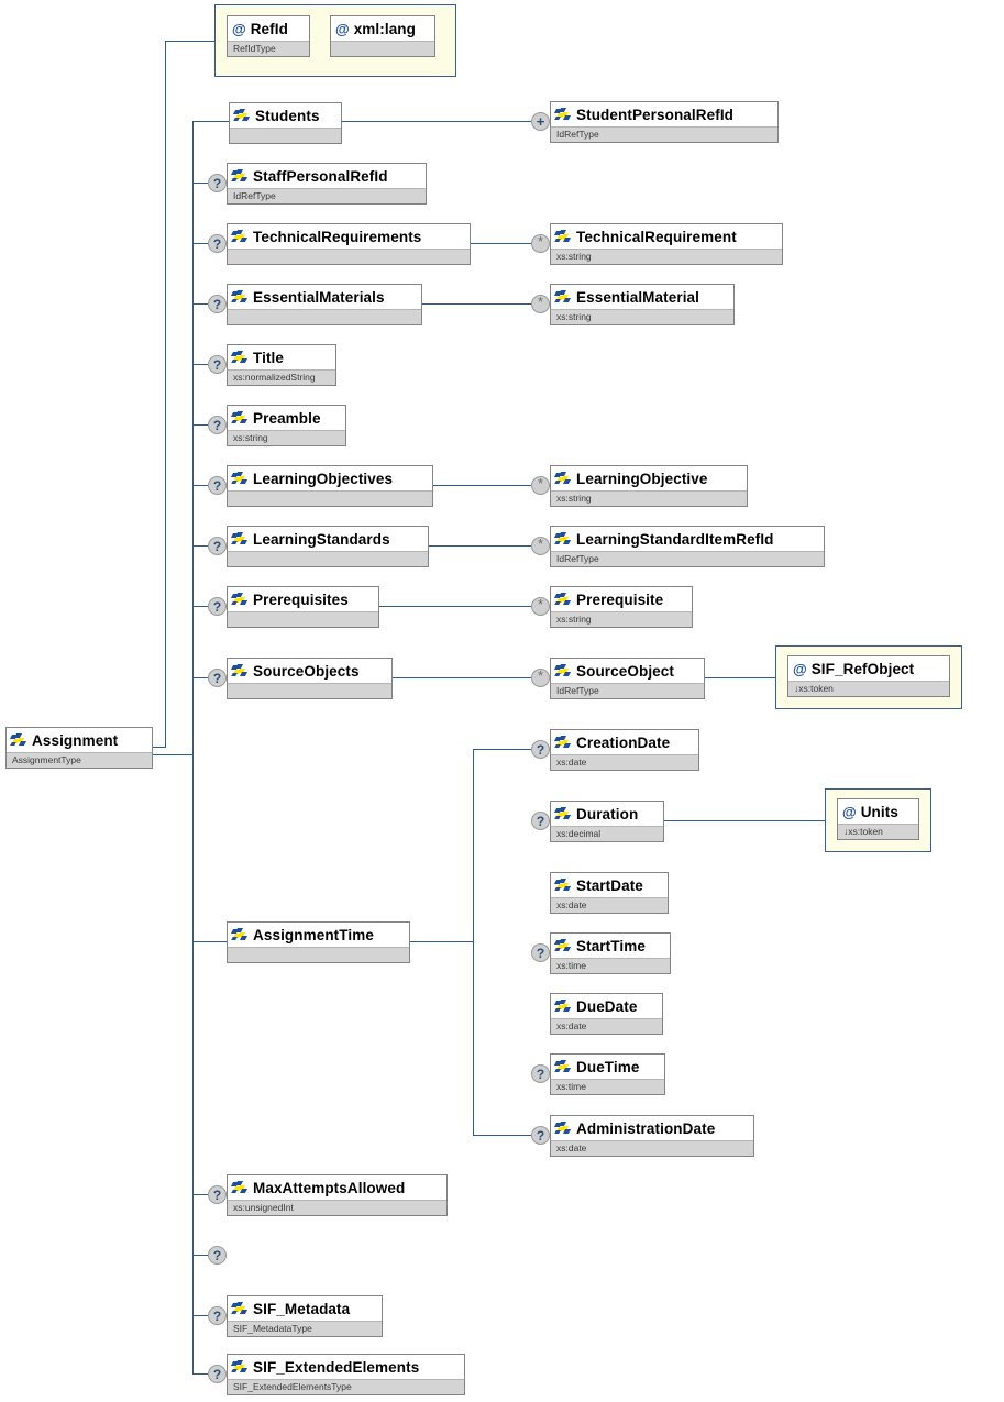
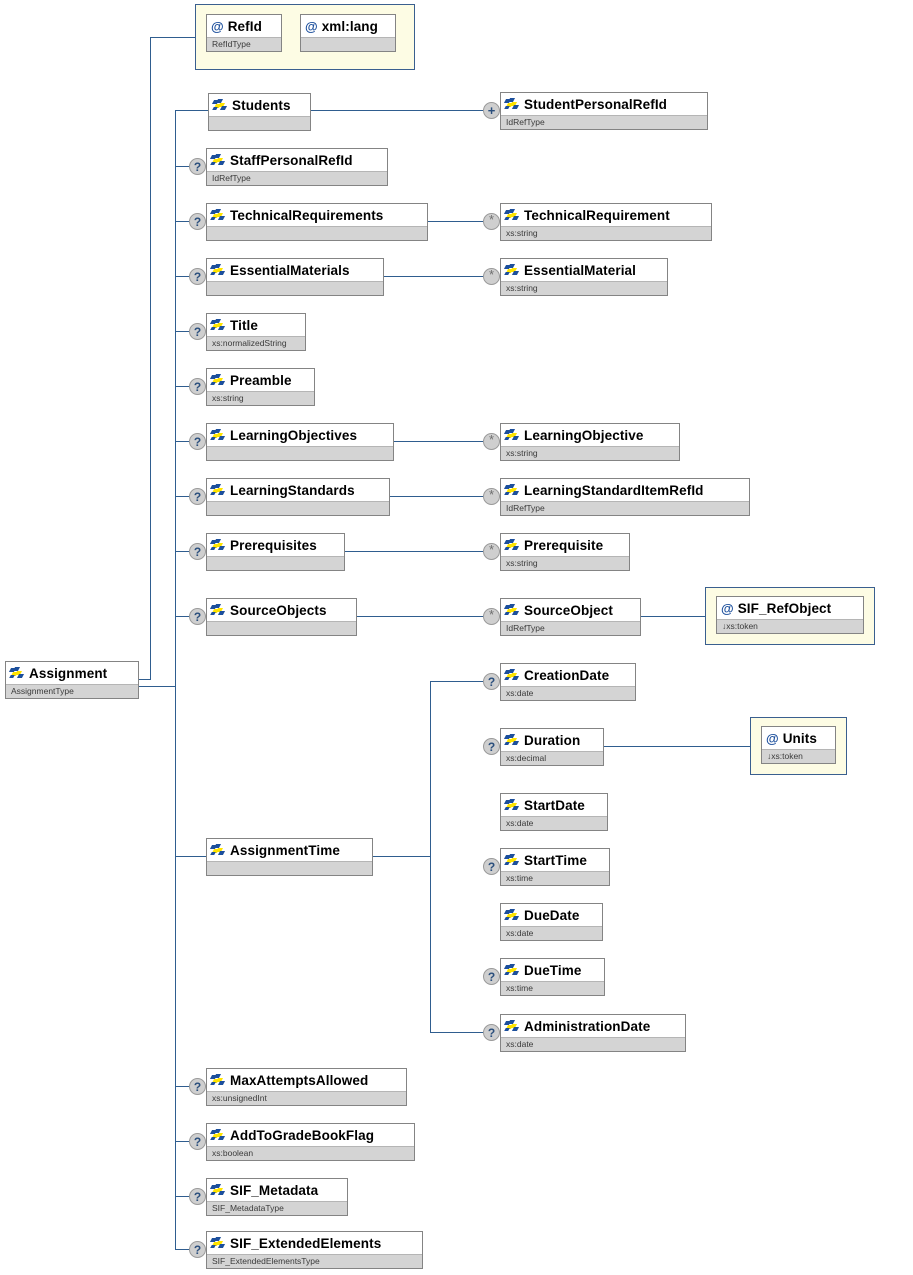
  Assignment
  AssignmentType
  @
  RefId
  RefIdType
  @
  xml:lang
  Students
  ?
  StaffPersonalRefId
  IdRefType
  ?
  TechnicalRequirements
  ?
  EssentialMaterials
  ?
  Title
  xs:normalizedString
  ?
  Preamble
  xs:string
  ?
  LearningObjectives
  ?
  LearningStandards
  ?
  Prerequisites
  ?
  SourceObjects
  AssignmentTime
  ?
  MaxAttemptsAllowed
  xs:unsignedInt
  ?
+ AddToGradeBookFlag
+ xs:boolean
  ?
  SIF_Metadata
  SIF_MetadataType
  ?
  SIF_ExtendedElements
  SIF_ExtendedElementsType
  +
  StudentPersonalRefId
  IdRefType
  *
  TechnicalRequirement
  xs:string
  *
  EssentialMaterial
  xs:string
  *
  LearningObjective
  xs:string
  *
  LearningStandardItemRefId
  IdRefType
  *
  Prerequisite
  xs:string
  *
  SourceObject
  IdRefType
  @
  SIF_RefObject
  ↓xs:token
  ?
  CreationDate
  xs:date
  ?
  Duration
  xs:decimal
  @
  Units
  ↓xs:token
  StartDate
  xs:date
  ?
  StartTime
  xs:time
  DueDate
  xs:date
  ?
  DueTime
  xs:time
  ?
  AdministrationDate
  xs:date
